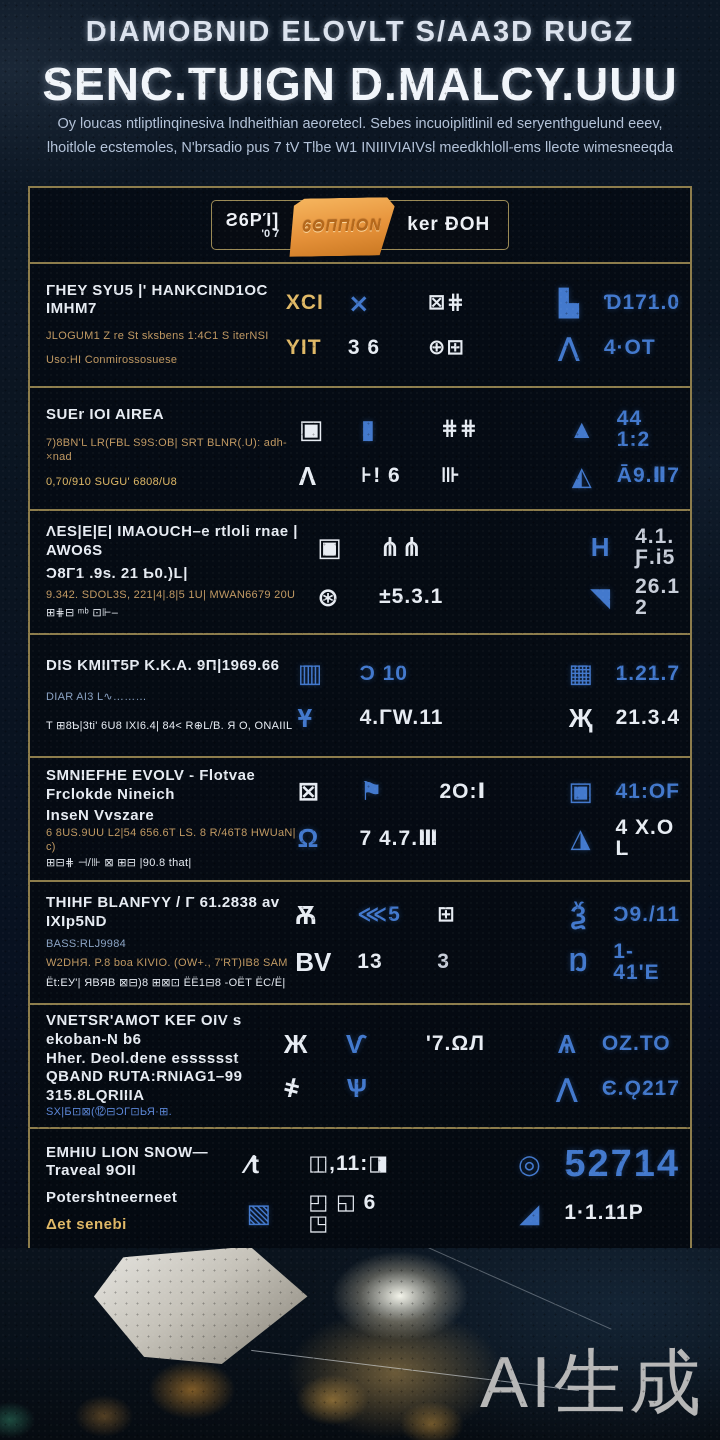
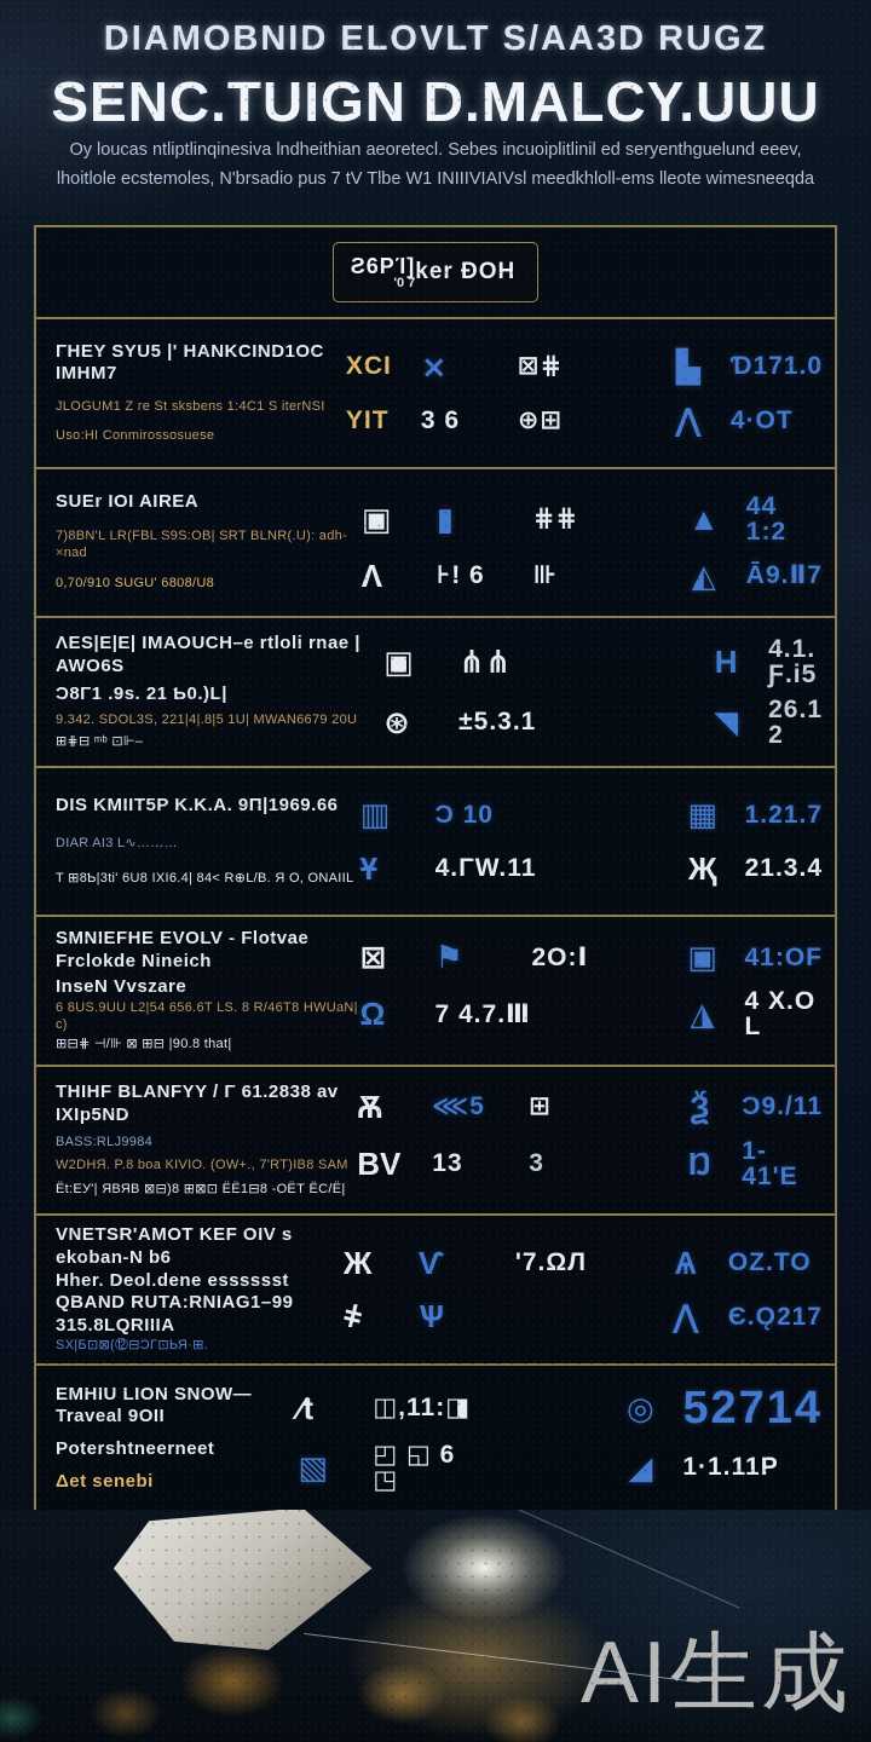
- 6ΘΠΠΙΟΝ
